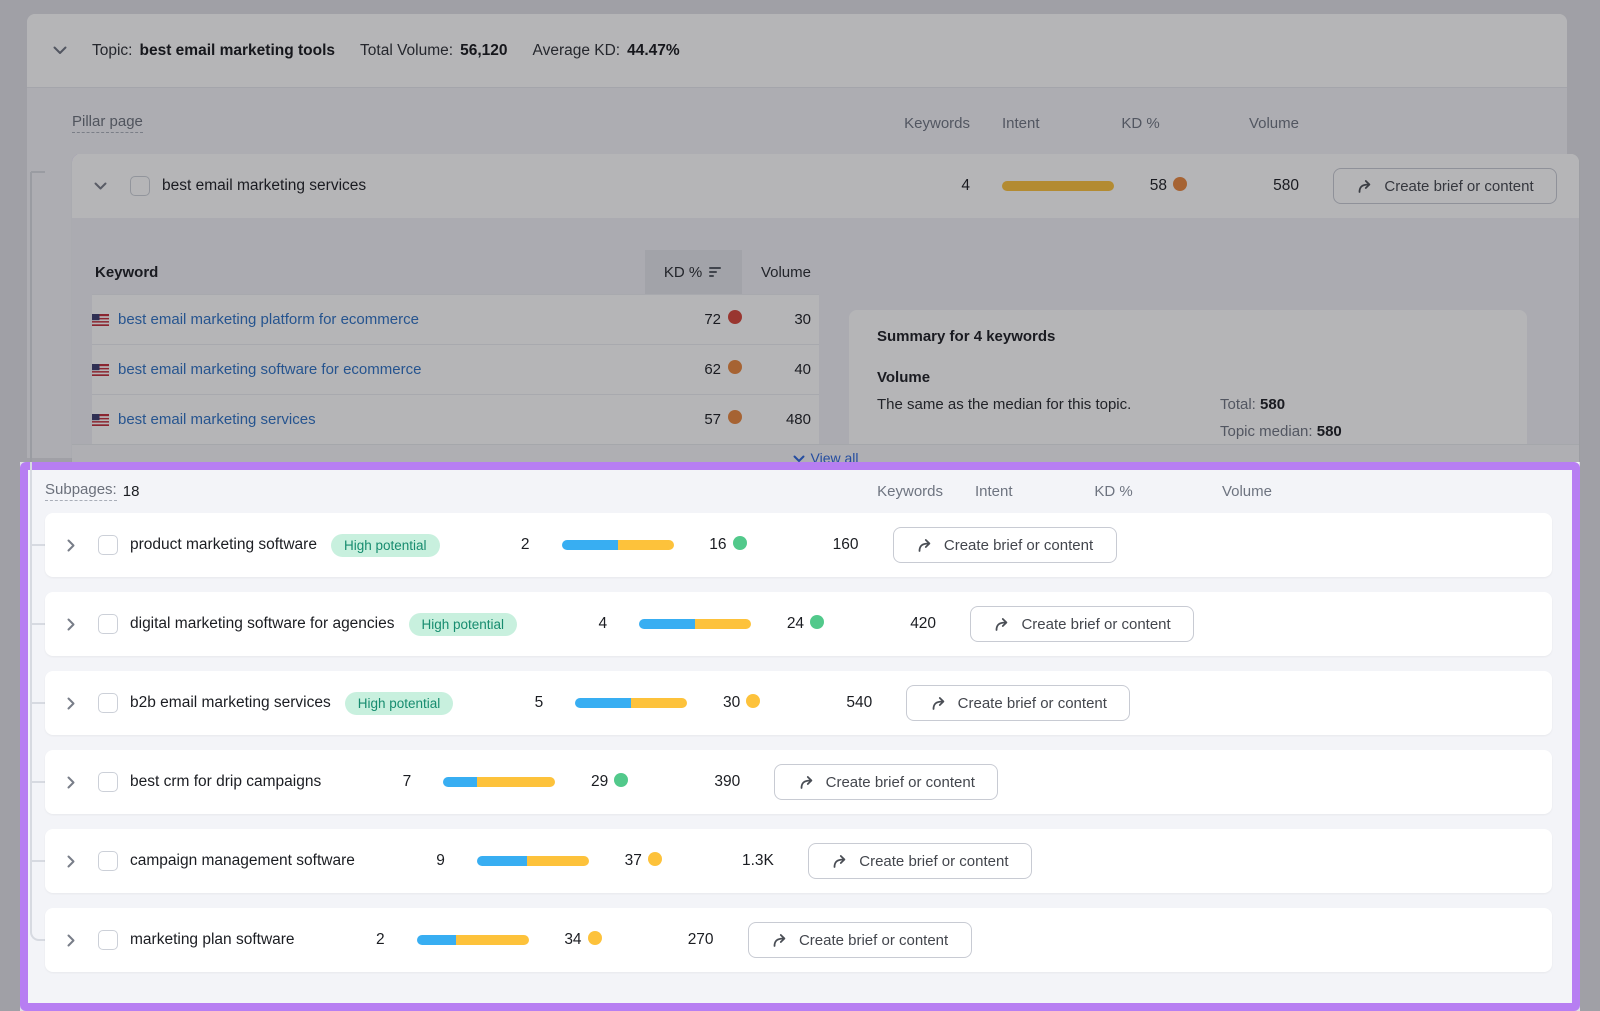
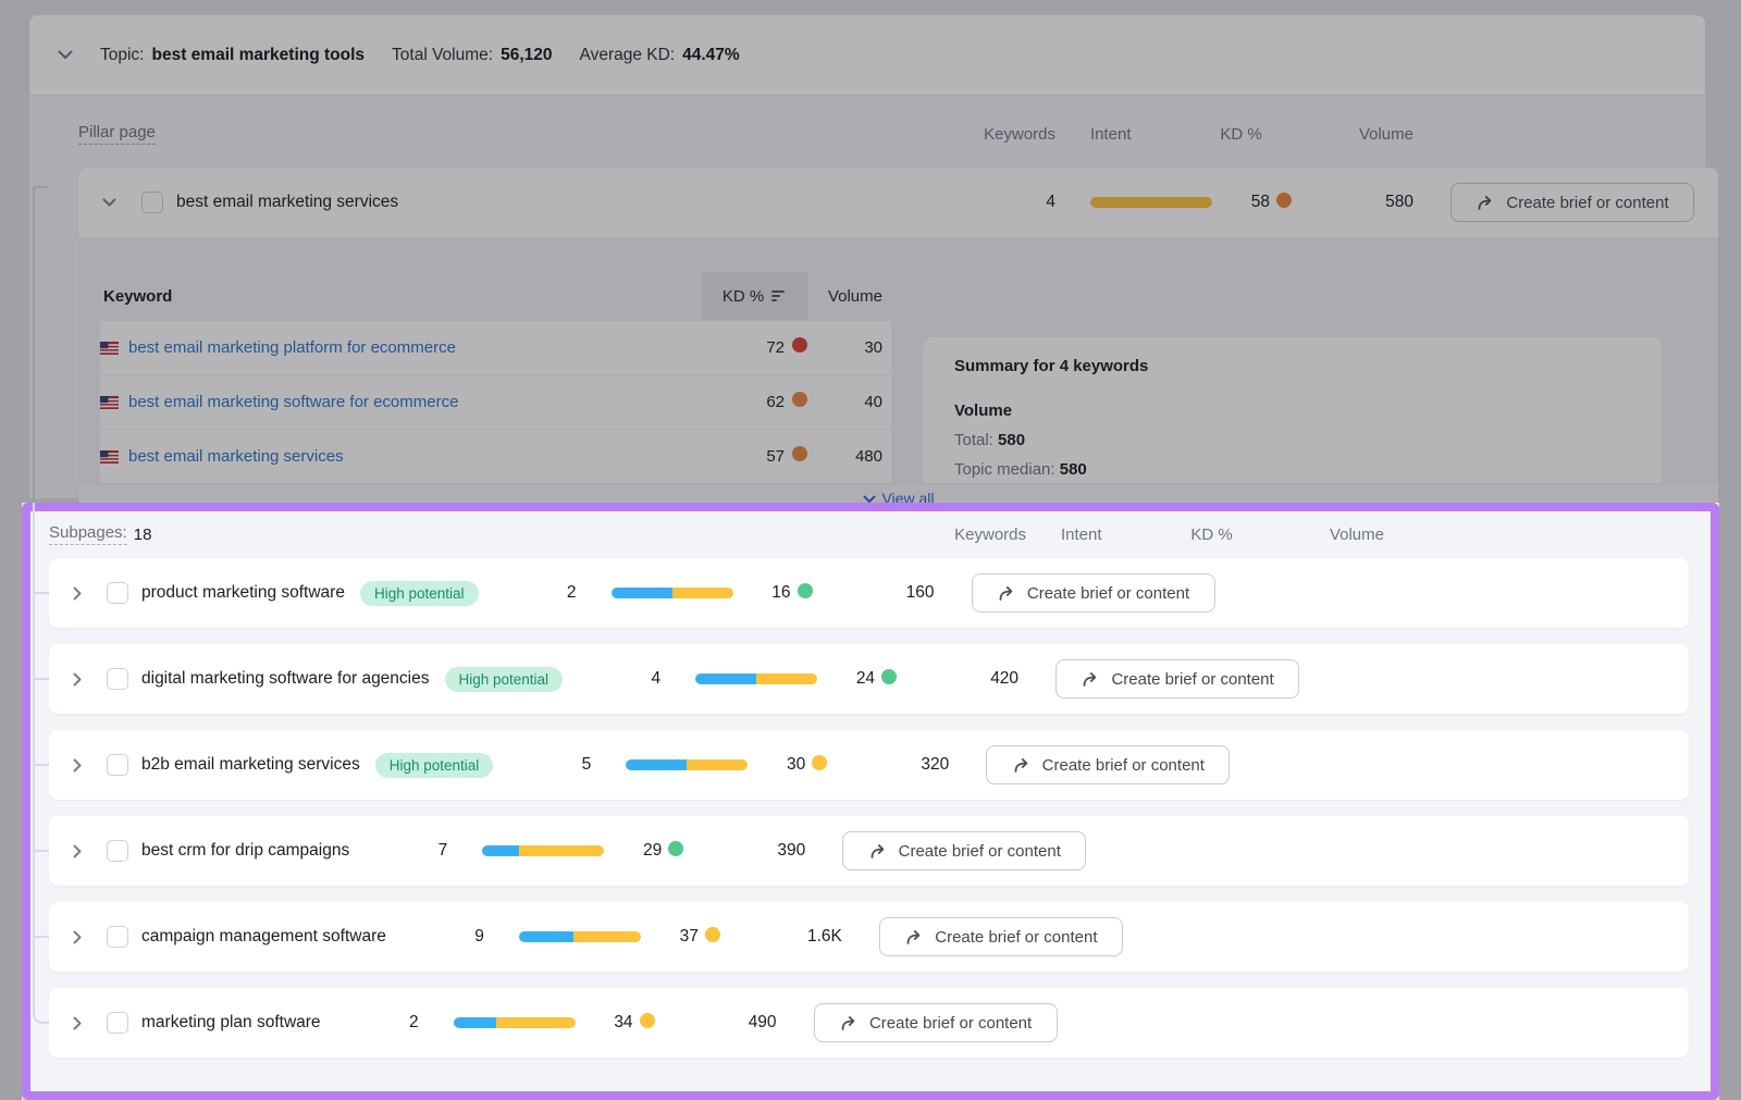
  Topic:
  best email marketing tools
  Total Volume:
  56,120
  Average KD:
  44.47%
  Pillar page
  Keywords
  Intent
  KD %
  Volume
  best email marketing services
  4
  58
  580
  Create brief or content
  Keyword
  KD %
  Volume
  best email marketing platform for ecommerce
  72
  30
  best email marketing software for ecommerce
  62
  40
  best email marketing services
  57
  480
  Summary for 4 keywords
  Volume
- The same as the median for this topic.
  Total: 580
  Topic median: 580
  View all
  Subpages:
  18
  Keywords
  Intent
  KD %
  Volume
  product marketing software
  High potential
  2
  16
  160
  Create brief or content
  digital marketing software for agencies
  High potential
  4
  24
  420
  Create brief or content
  b2b email marketing services
  High potential
  5
  30
- 540
+ 320
  Create brief or content
  best crm for drip campaigns
  7
  29
  390
  Create brief or content
  campaign management software
  9
  37
- 1.3K
+ 1.6K
  Create brief or content
  marketing plan software
  2
  34
- 270
+ 490
  Create brief or content
